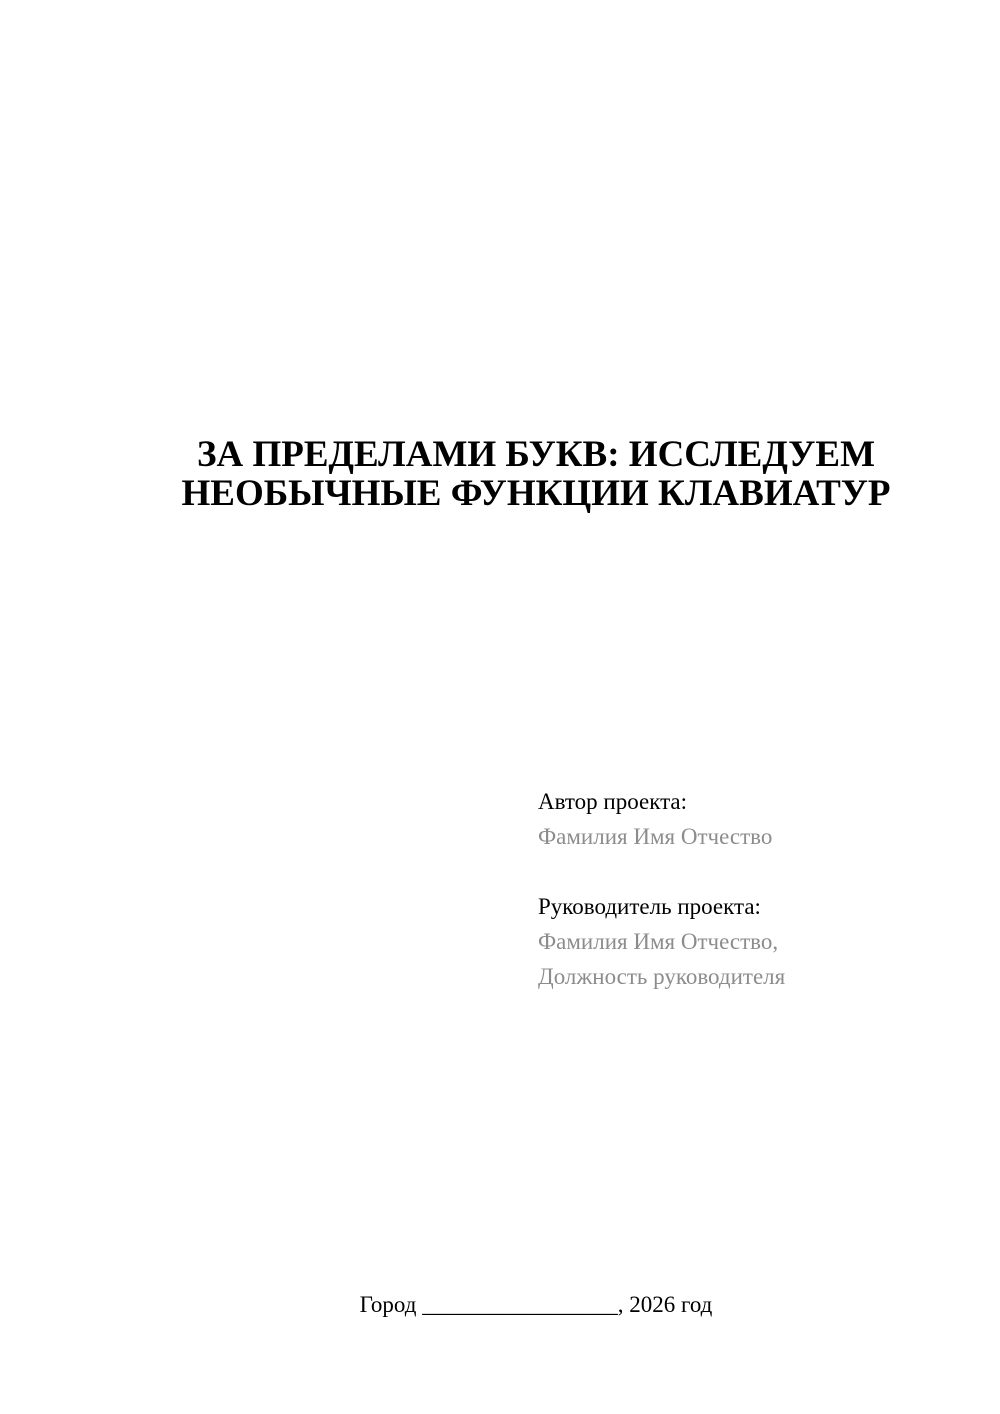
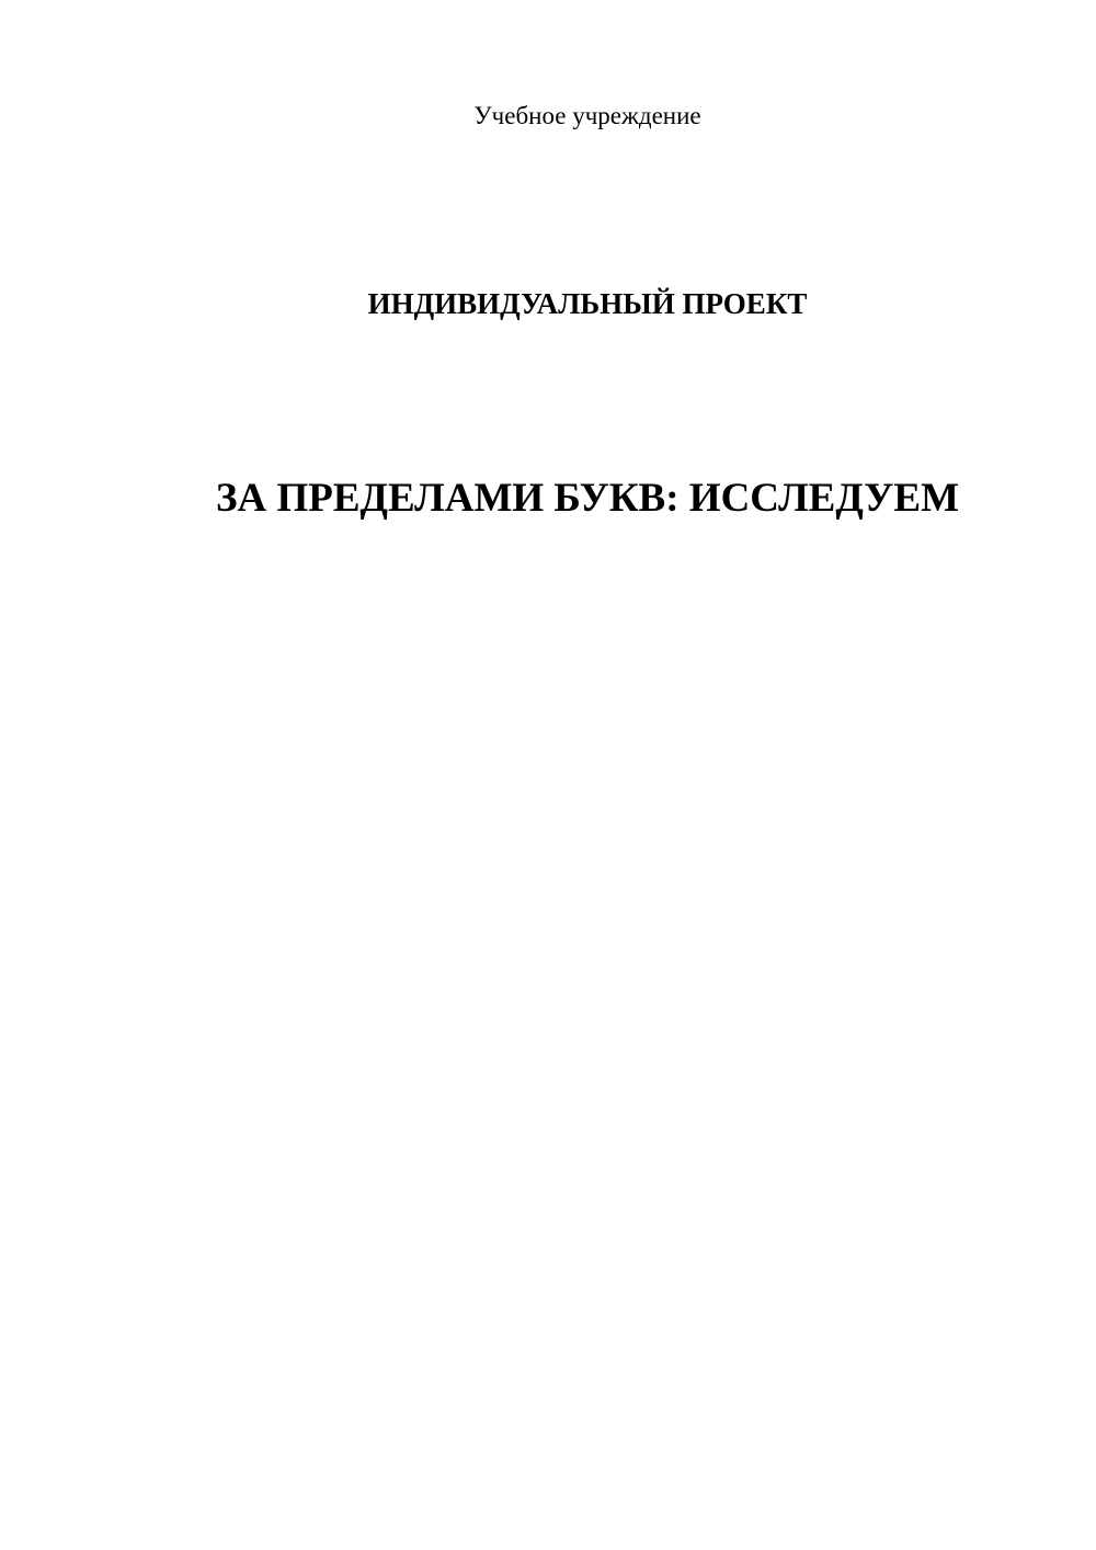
+ Учебное учреждение
+ ИНДИВИДУАЛЬНЫЙ ПРОЕКТ
  ЗА ПРЕДЕЛАМИ БУКВ: ИССЛЕДУЕМ
- НЕОБЫЧНЫЕ ФУНКЦИИ КЛАВИАТУР
- Автор проекта:
- Фамилия Имя Отчество
- Руководитель проекта:
- Фамилия Имя Отчество,
- Должность руководителя
- Город _________________, 2026 год
